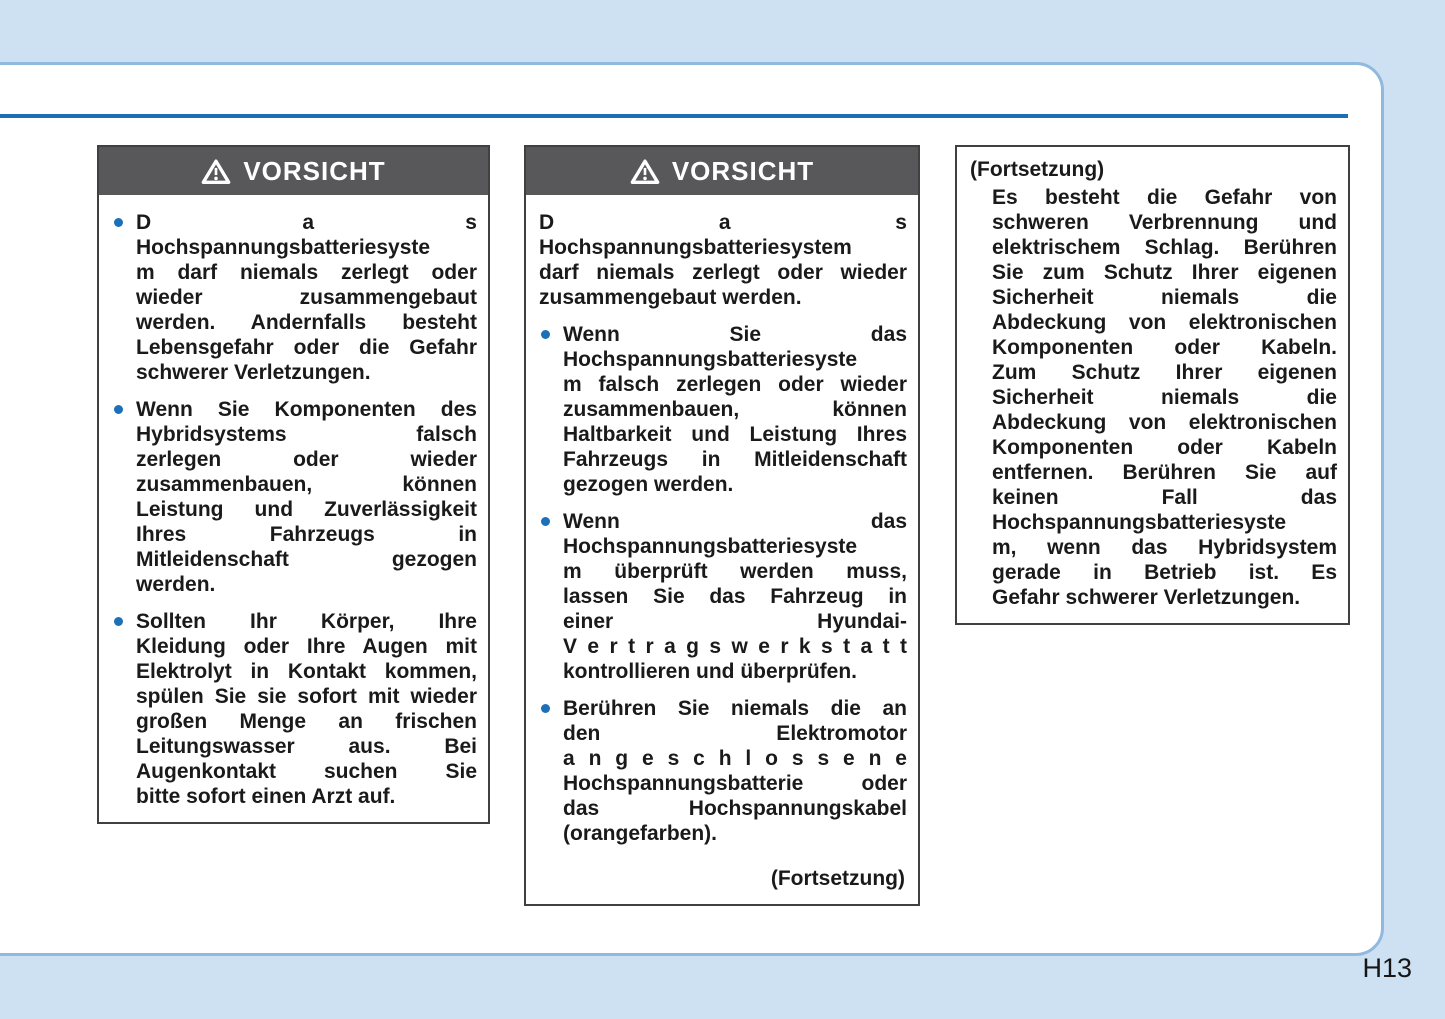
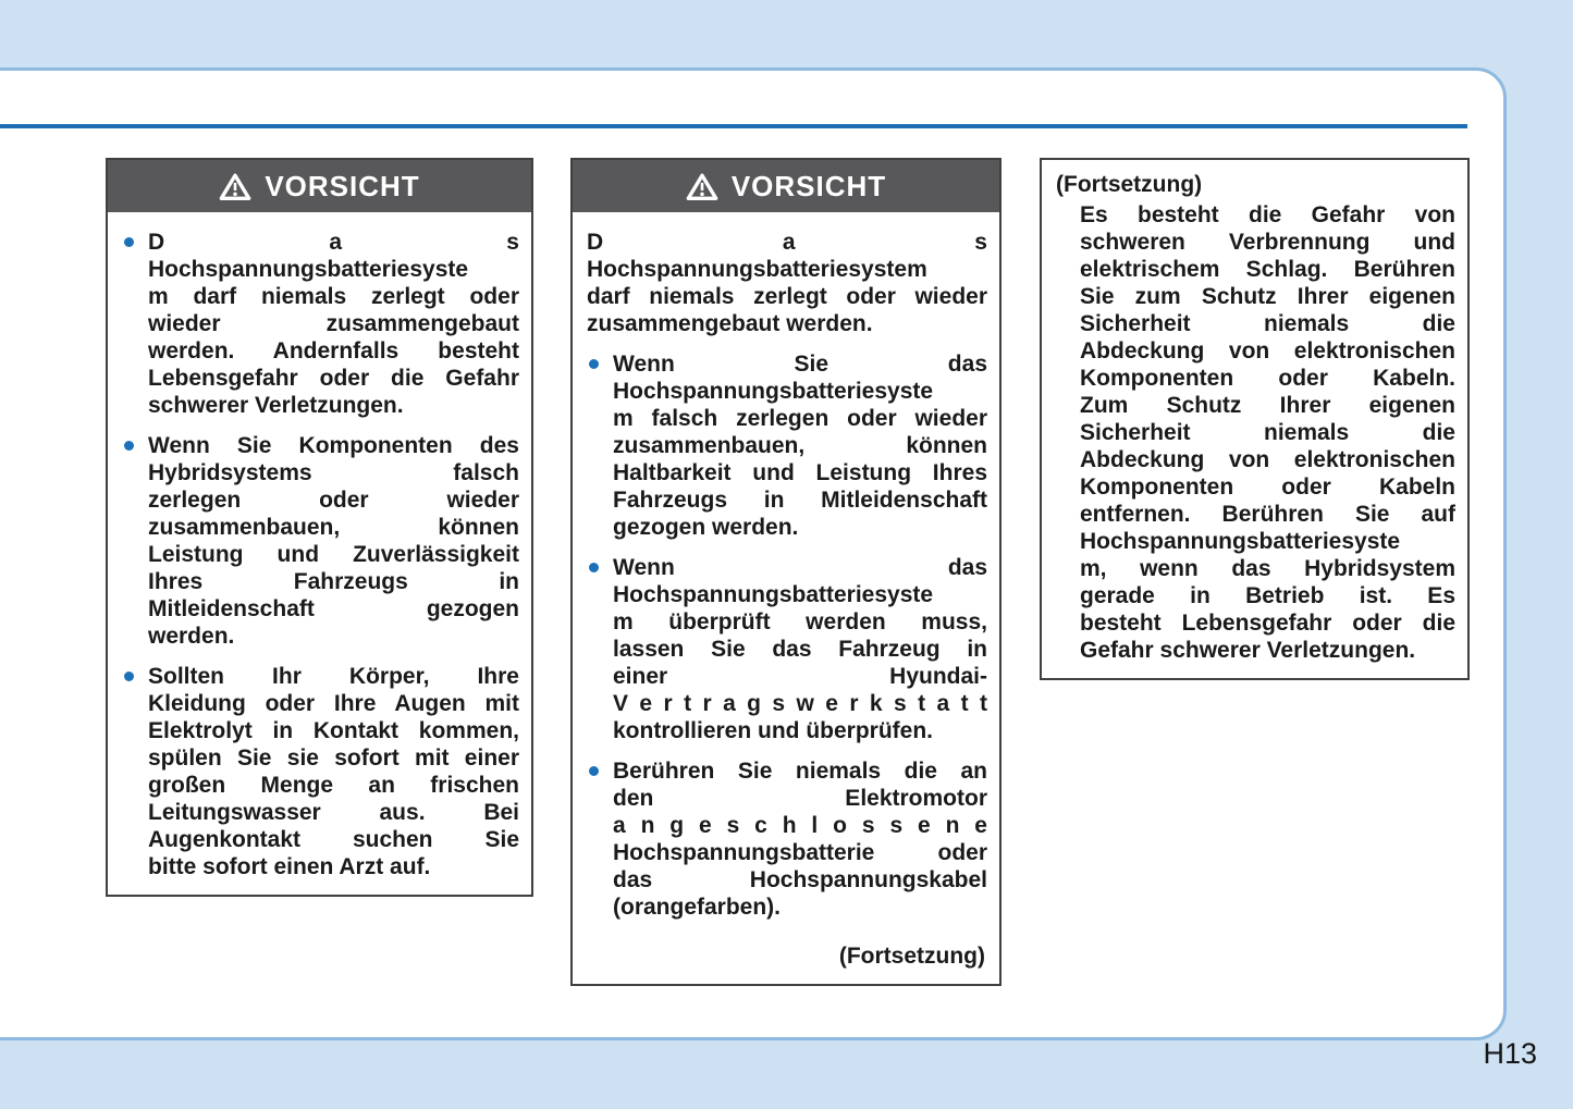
  VORSICHT
  D a s
  Hochspannungsbatteriesyste
  m darf niemals zerlegt oder
  wieder zusammengebaut
  werden. Andernfalls besteht
  Lebensgefahr oder die Gefahr
  schwerer Verletzungen.
  Wenn Sie Komponenten des
  Hybridsystems falsch
  zerlegen oder wieder
  zusammenbauen, können
  Leistung und Zuverlässigkeit
  Ihres Fahrzeugs in
  Mitleidenschaft gezogen
  werden.
  Sollten Ihr Körper, Ihre
  Kleidung oder Ihre Augen mit
  Elektrolyt in Kontakt kommen,
- spülen Sie sie sofort mit wieder
+ spülen Sie sie sofort mit einer
  großen Menge an frischen
  Leitungswasser aus. Bei
  Augenkontakt suchen Sie
  bitte sofort einen Arzt auf.
  VORSICHT
  D a s
  Hochspannungsbatteriesystem
  darf niemals zerlegt oder wieder
  zusammengebaut werden.
  Wenn Sie das
  Hochspannungsbatteriesyste
  m falsch zerlegen oder wieder
  zusammenbauen, können
  Haltbarkeit und Leistung Ihres
  Fahrzeugs in Mitleidenschaft
  gezogen werden.
  Wenn das
  Hochspannungsbatteriesyste
  m überprüft werden muss,
  lassen Sie das Fahrzeug in
  einer Hyundai-
  V e r t r a g s w e r k s t a t t
  kontrollieren und überprüfen.
  Berühren Sie niemals die an
  den Elektromotor
  a n g e s c h l o s s e n e
  Hochspannungsbatterie oder
  das Hochspannungskabel
  (orangefarben).
  (Fortsetzung)
  (Fortsetzung)
  Es besteht die Gefahr von
  schweren Verbrennung und
  elektrischem Schlag. Berühren
  Sie zum Schutz Ihrer eigenen
  Sicherheit niemals die
  Abdeckung von elektronischen
  Komponenten oder Kabeln.
  Zum Schutz Ihrer eigenen
  Sicherheit niemals die
  Abdeckung von elektronischen
  Komponenten oder Kabeln
  entfernen. Berühren Sie auf
- keinen Fall das
  Hochspannungsbatteriesyste
  m, wenn das Hybridsystem
  gerade in Betrieb ist. Es
+ besteht Lebensgefahr oder die
  Gefahr schwerer Verletzungen.
  H13
